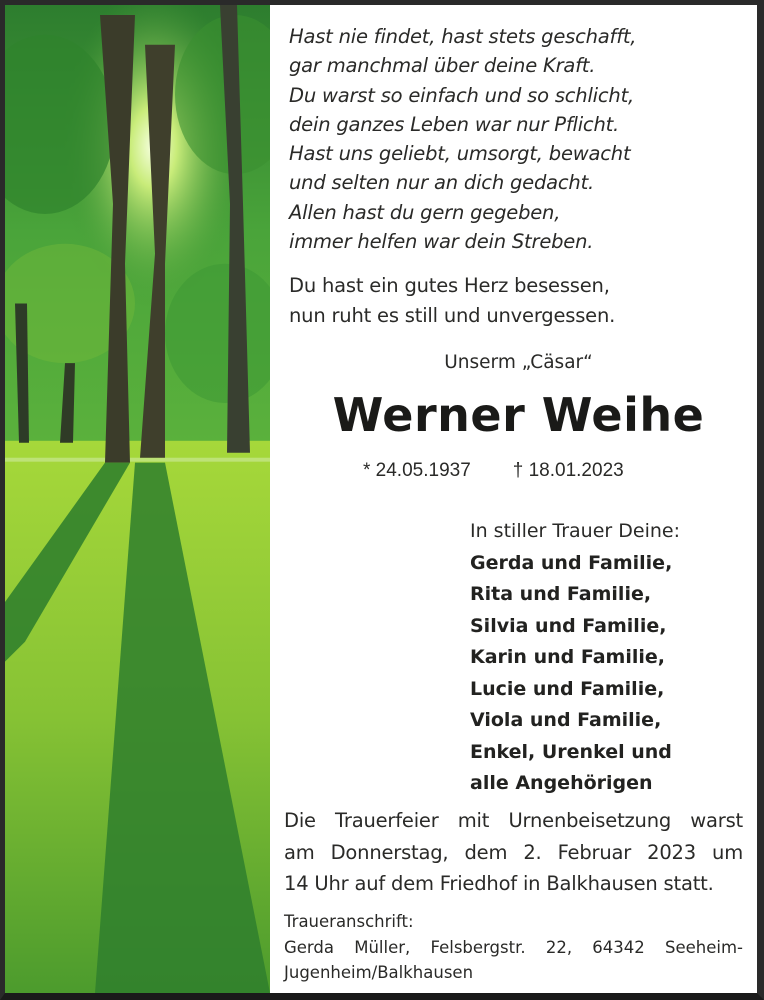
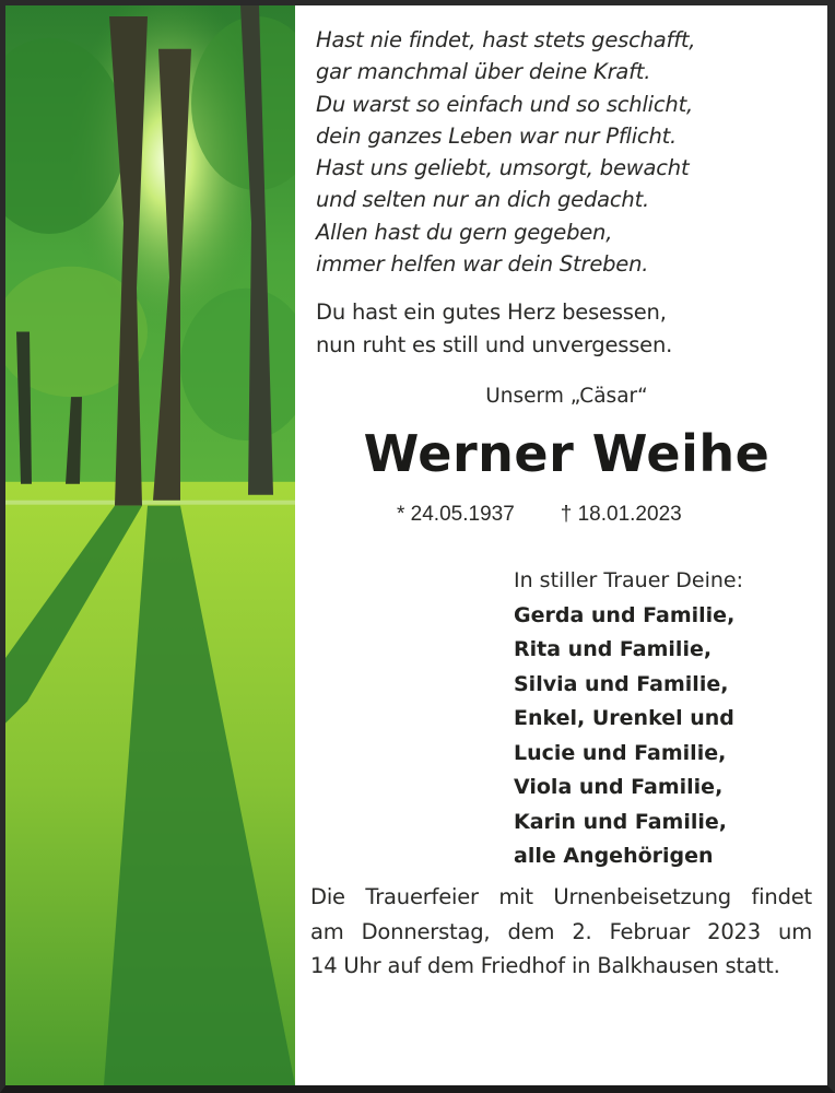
  Hast nie findet, hast stets geschafft,
  gar manchmal über deine Kraft.
  Du warst so einfach und so schlicht,
  dein ganzes Leben war nur Pflicht.
  Hast uns geliebt, umsorgt, bewacht
  und selten nur an dich gedacht.
  Allen hast du gern gegeben,
  immer helfen war dein Streben.
  Du hast ein gutes Herz besessen,
  nun ruht es still und unvergessen.
  Unserm „Cäsar“
  Werner Weihe
  * 24.05.1937 † 18.01.2023
  In stiller Trauer Deine:
  Gerda und Familie,
  Rita und Familie,
  Silvia und Familie,
- Karin und Familie,
+ Enkel, Urenkel und
  Lucie und Familie,
  Viola und Familie,
- Enkel, Urenkel und
+ Karin und Familie,
  alle Angehörigen
- Die Trauerfeier mit Urnenbeisetzung warst
+ Die Trauerfeier mit Urnenbeisetzung findet
  am Donnerstag, dem 2. Februar 2023 um
  14 Uhr auf dem Friedhof in Balkhausen statt.
- Traueranschrift:
- Gerda Müller, Felsbergstr. 22, 64342 Seeheim-
- Jugenheim/Balkhausen
